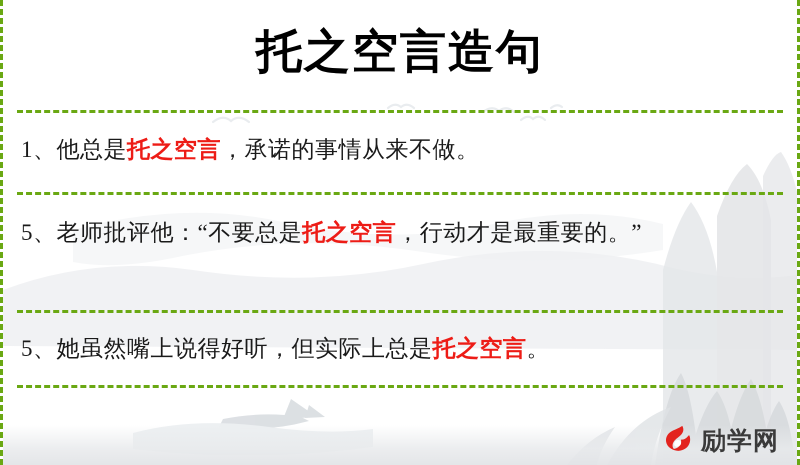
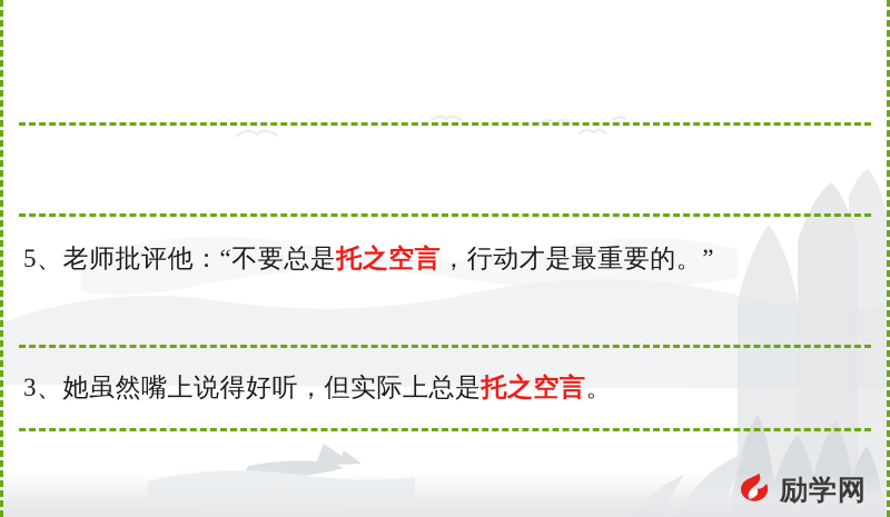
- 托之空言造句
- 1、他总是托之空言，承诺的事情从来不做。
  5、老师批评他：“不要总是托之空言，行动才是最重要的。”
- 5、她虽然嘴上说得好听，但实际上总是托之空言。
+ 3、她虽然嘴上说得好听，但实际上总是托之空言。
  励学网
